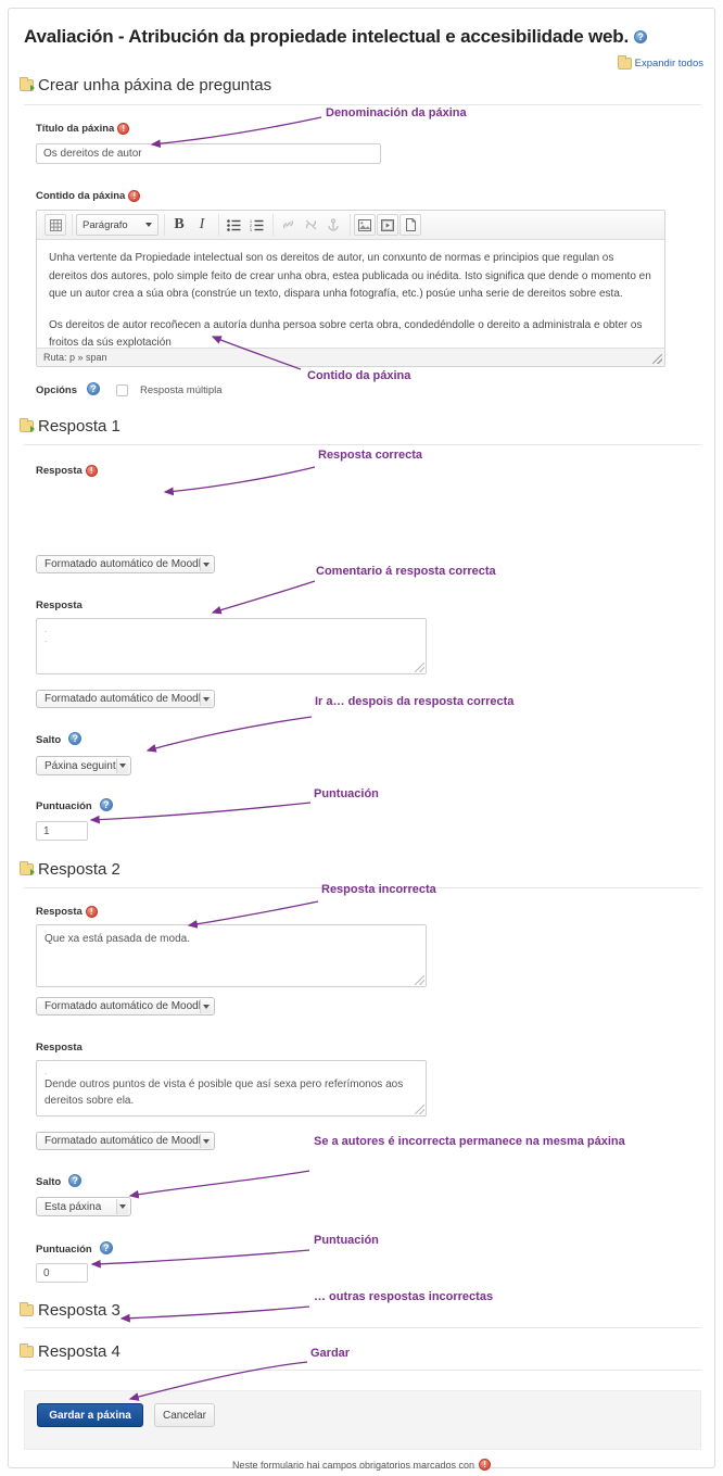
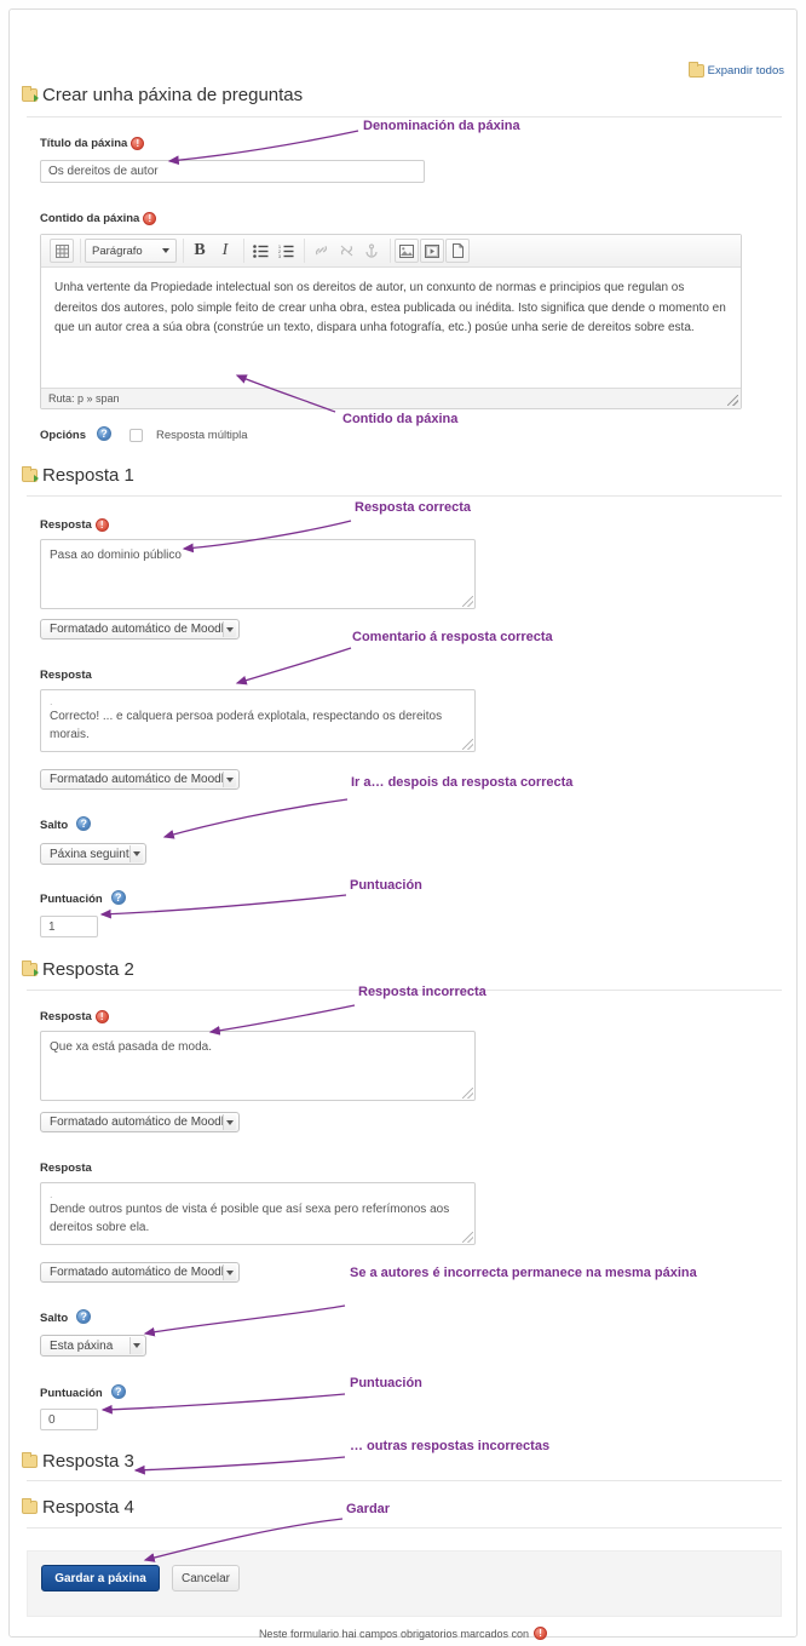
- Avaliación - Atribución da propiedade intelectual e accesibilidade web.
  Expandir todos
  Crear unha páxina de preguntas
  Título da páxina
  Os dereitos de autor
  Contido da páxina
  Parágrafo
  B
  I
  Unha vertente da Propiedade intelectual son os dereitos de autor, un conxunto de normas e principios que regulan os dereitos dos autores, polo simple feito de crear unha obra, estea publicada ou inédita. Isto significa que dende o momento en que un autor crea a súa obra (constrúe un texto, dispara unha fotografía, etc.) posúe unha serie de dereitos sobre esta.
- Os dereitos de autor recoñecen a autoría dunha persoa sobre certa obra, condedéndolle o dereito a administrala e obter os froitos da sús explotación
  Ruta: p » span
  Opcións
  Resposta múltipla
  Resposta 1
  Resposta
+ Pasa ao dominio público
  Formatado automático de Mood
  Resposta
  .
+ Correcto! ... e calquera persoa poderá explotala, respectando os dereitos morais.
  .
  Formatado automático de Mood
  Salto
  Páxina seguint
  Puntuación
  1
  Resposta 2
  Resposta
  Que xa está pasada de moda.
  Formatado automático de Mood
  Resposta
  .
  Dende outros puntos de vista é posible que así sexa pero referímonos aos dereitos sobre ela.
  .
  Formatado automático de Mood
  Salto
  Esta páxina
  Puntuación
  0
  Resposta 3
  Resposta 4
  Gardar a páxina
  Cancelar
  Neste formulario hai campos obrigatorios marcados con
  Denominación da páxina
  Contido da páxina
  Resposta correcta
  Comentario á resposta correcta
  Ir a… despois da resposta correcta
  Puntuación
  Resposta incorrecta
  Se a autores é incorrecta permanece na mesma páxina
  Puntuación
  … outras respostas incorrectas
  Gardar
